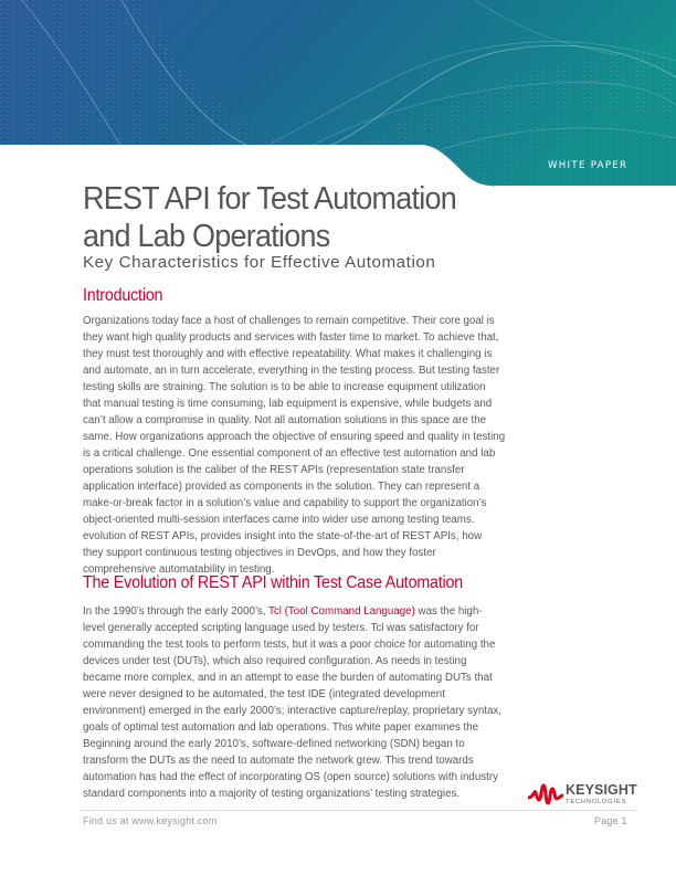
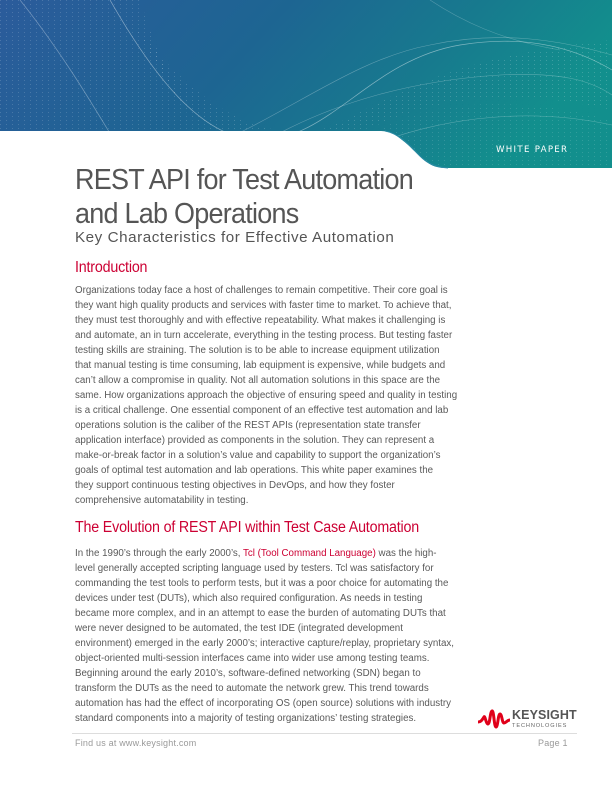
  WHITE PAPER
  REST API for Test Automation
  and Lab Operations
  Key Characteristics for Effective Automation
  Introduction
  Organizations today face a host of challenges to remain competitive. Their core goal is
  they want high quality products and services with faster time to market. To achieve that,
  they must test thoroughly and with effective repeatability. What makes it challenging is
  and automate, an in turn accelerate, everything in the testing process. But testing faster
  testing skills are straining. The solution is to be able to increase equipment utilization
  that manual testing is time consuming, lab equipment is expensive, while budgets and
  can’t allow a compromise in quality. Not all automation solutions in this space are the
  same. How organizations approach the objective of ensuring speed and quality in testing
  is a critical challenge. One essential component of an effective test automation and lab
  operations solution is the caliber of the REST APIs (representation state transfer
  application interface) provided as components in the solution. They can represent a
  make-or-break factor in a solution’s value and capability to support the organization’s
- object-oriented multi-session interfaces came into wider use among testing teams.
+ goals of optimal test automation and lab operations. This white paper examines the
- evolution of REST APIs, provides insight into the state-of-the-art of REST APIs, how
  they support continuous testing objectives in DevOps, and how they foster
  comprehensive automatability in testing.
  The Evolution of REST API within Test Case Automation
  In the 1990’s through the early 2000’s, Tcl (Tool Command Language) was the high-
  level generally accepted scripting language used by testers. Tcl was satisfactory for
  commanding the test tools to perform tests, but it was a poor choice for automating the
  devices under test (DUTs), which also required configuration. As needs in testing
  became more complex, and in an attempt to ease the burden of automating DUTs that
  were never designed to be automated, the test IDE (integrated development
  environment) emerged in the early 2000’s; interactive capture/replay, proprietary syntax,
- goals of optimal test automation and lab operations. This white paper examines the
+ object-oriented multi-session interfaces came into wider use among testing teams.
  Beginning around the early 2010’s, software-defined networking (SDN) began to
  transform the DUTs as the need to automate the network grew. This trend towards
  automation has had the effect of incorporating OS (open source) solutions with industry
  standard components into a majority of testing organizations’ testing strategies.
  KEYSIGHT
  Find us at www.keysight.com
  Page 1
